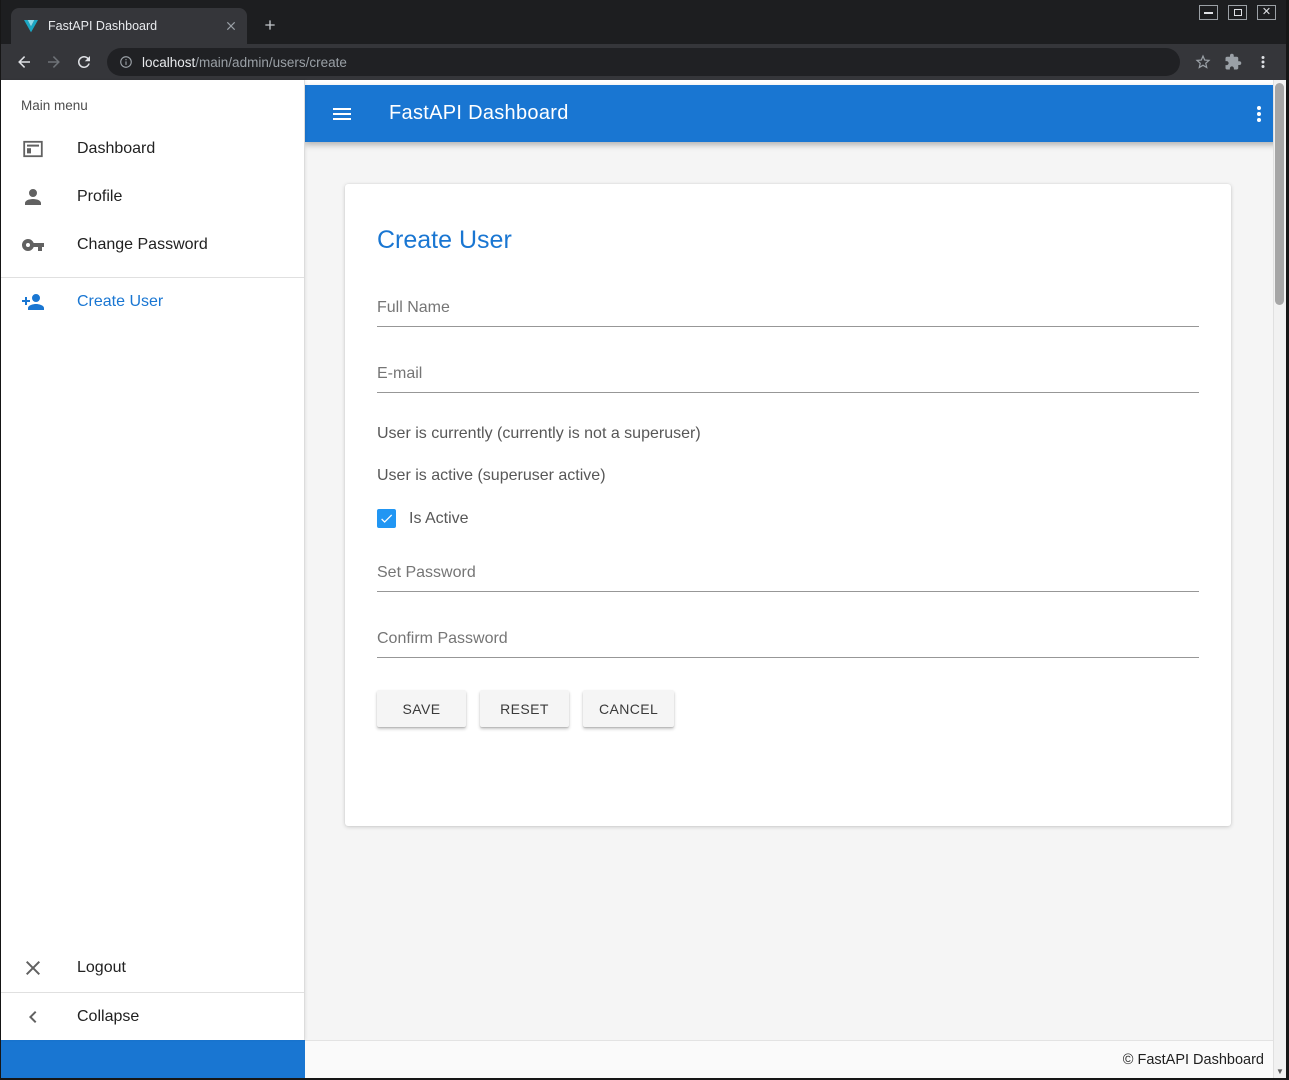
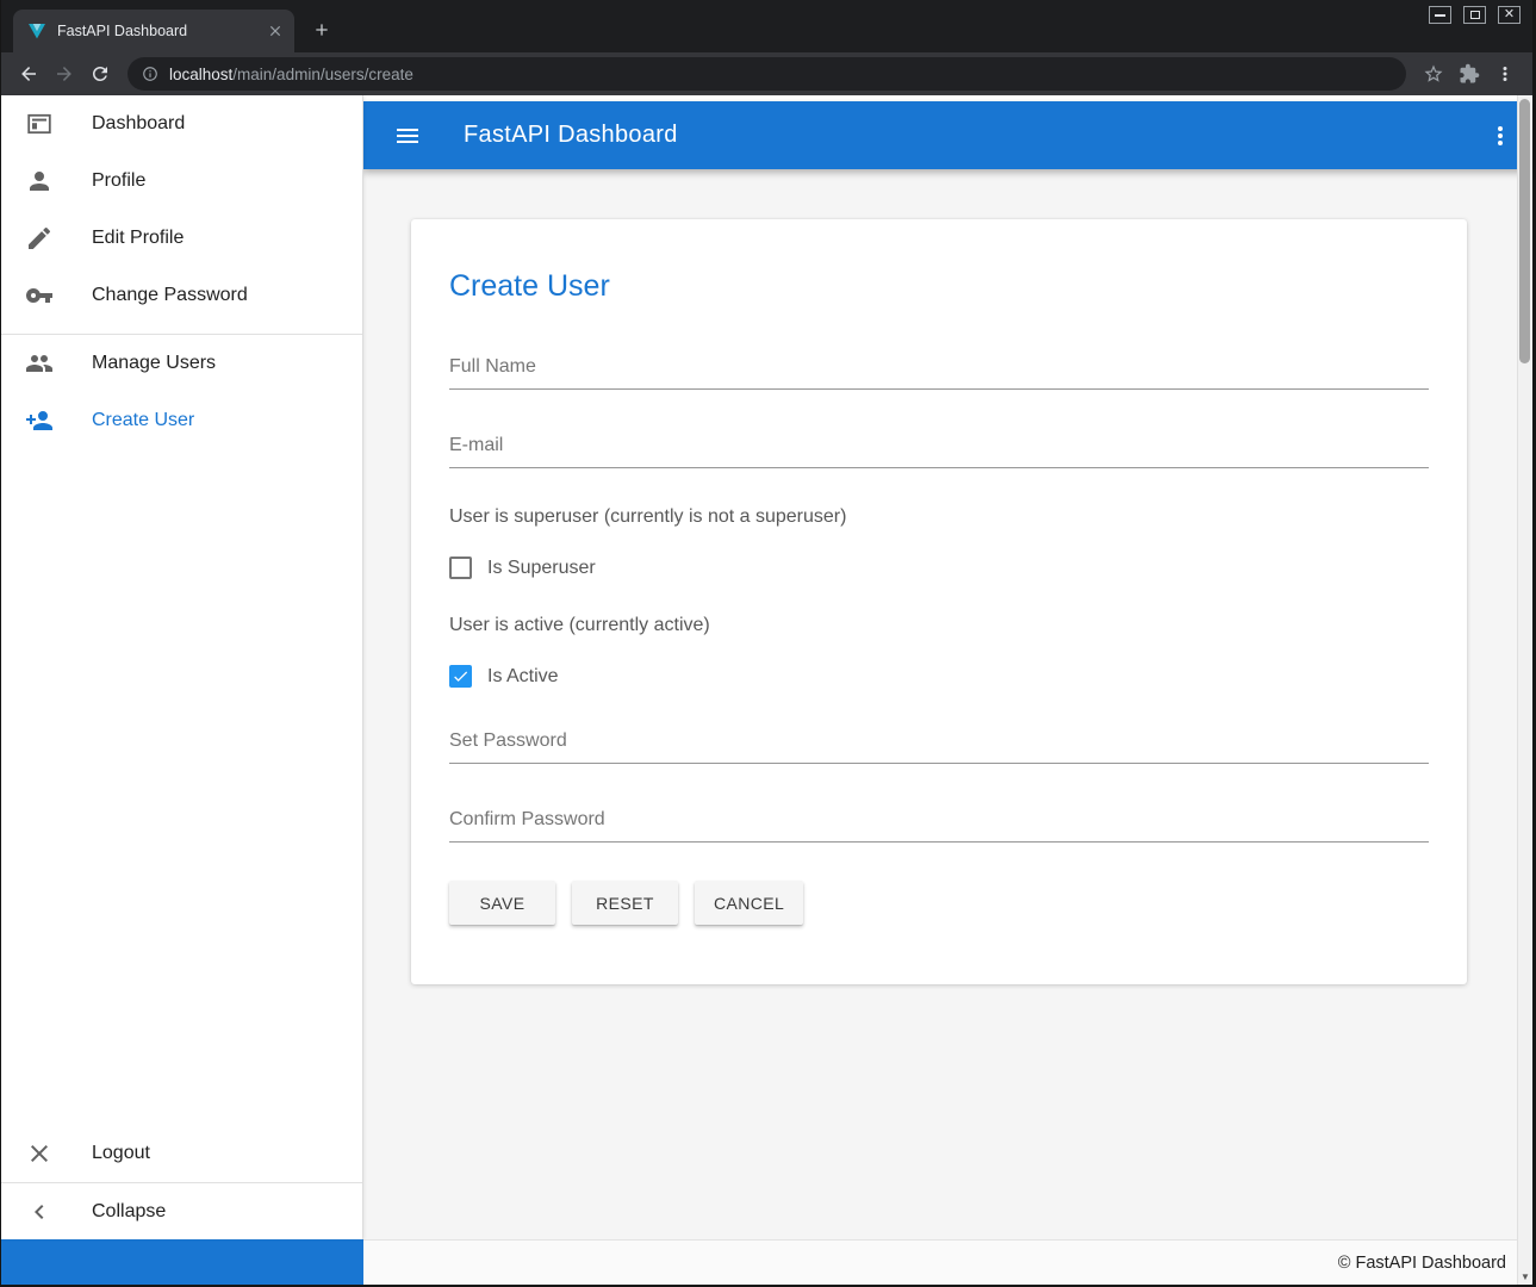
  FastAPI Dashboard
  ✕
  localhost/main/admin/users/create
- Main menu
  Dashboard
  Profile
+ Edit Profile
  Change Password
+ Manage Users
  Create User
  Logout
  Collapse
  FastAPI Dashboard
  Create User
  Full Name
  E-mail
- User is currently (currently is not a superuser)
+ User is superuser (currently is not a superuser)
+ Is Superuser
- User is active (superuser active)
+ User is active (currently active)
  Is Active
  Set Password
  Confirm Password
  SAVE
  RESET
  CANCEL
  © FastAPI Dashboard
  ▼
